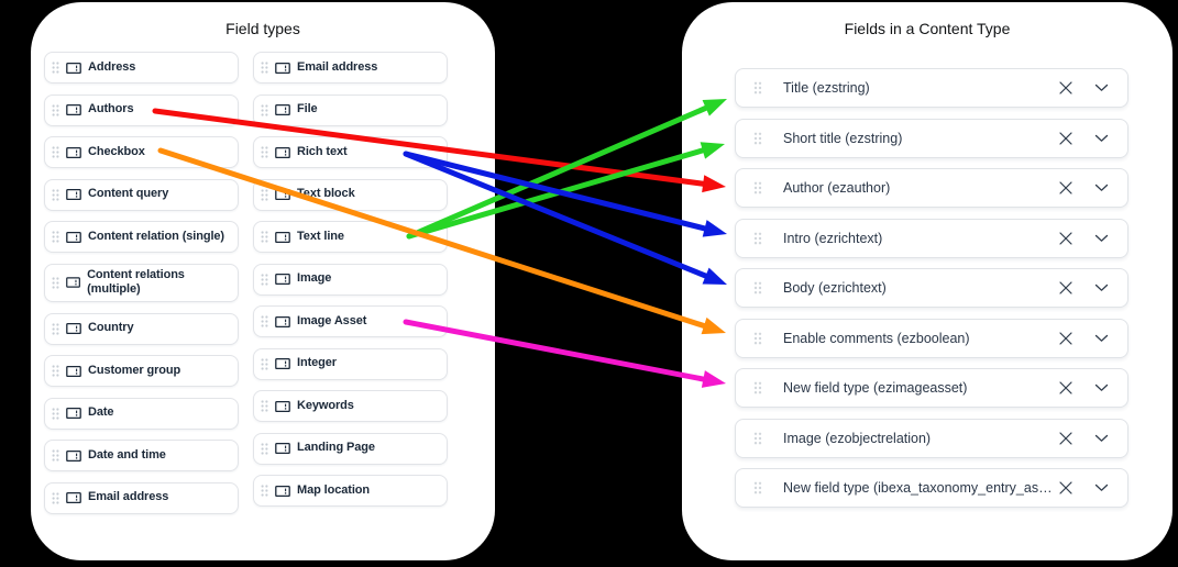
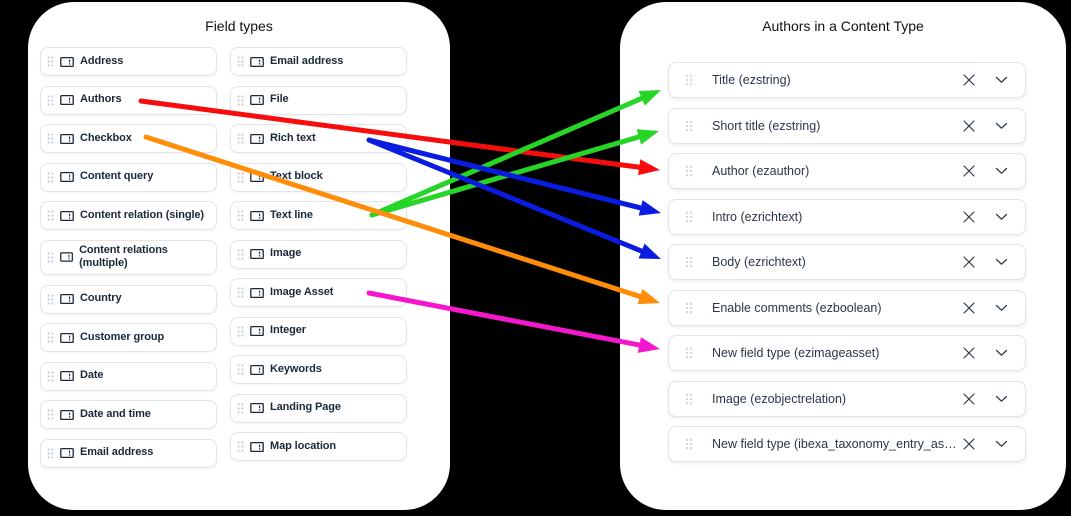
  Field types
  Address
  Authors
  Checkbox
  Content query
  Content relation (single)
  Content relations (multiple)
  Country
  Customer group
  Date
  Date and time
  Email address
  Email address
  File
  Rich text
  ext block
  Text line
  Image
  Image Asset
  Integer
  Keywords
  Landing Page
  Map location
- Fields in a Content Type
+ Authors in a Content Type
  Title (ezstring)
  Short title (ezstring)
  Author (ezauthor)
  Intro (ezrichtext)
  Body (ezrichtext)
  Enable comments (ezboolean)
  New field type (ezimageasset)
  Image (ezobjectrelation)
  New field type (ibexa_taxonomy_entry_assig
